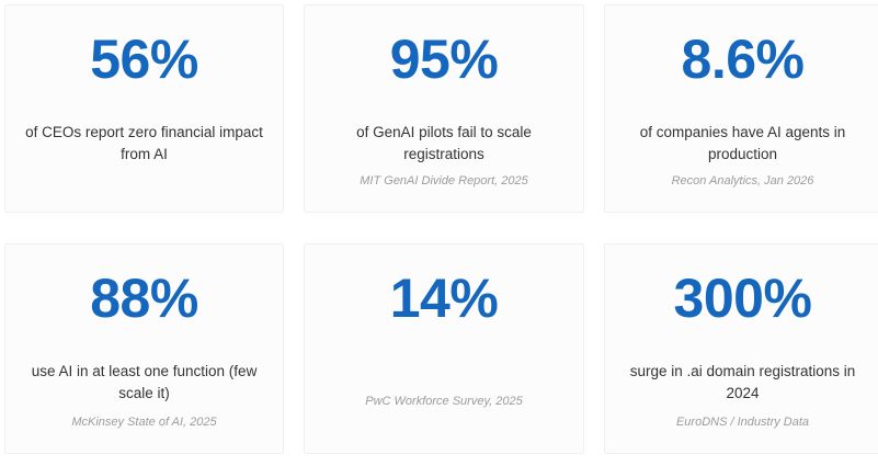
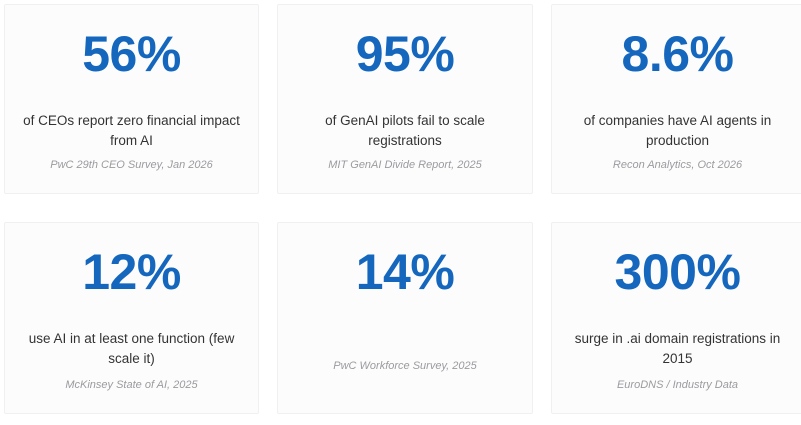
  56%
  of CEOs report zero financial impact from AI
+ PwC 29th CEO Survey, Jan 2026
  95%
  of GenAI pilots fail to scale registrations
  MIT GenAI Divide Report, 2025
  8.6%
  of companies have AI agents in production
- Recon Analytics, Jan 2026
+ Recon Analytics, Oct 2026
- 88%
+ 12%
  use AI in at least one function (few scale it)
  McKinsey State of AI, 2025
  14%
  PwC Workforce Survey, 2025
  300%
- surge in .ai domain registrations in 2024
+ surge in .ai domain registrations in 2015
  EuroDNS / Industry Data
